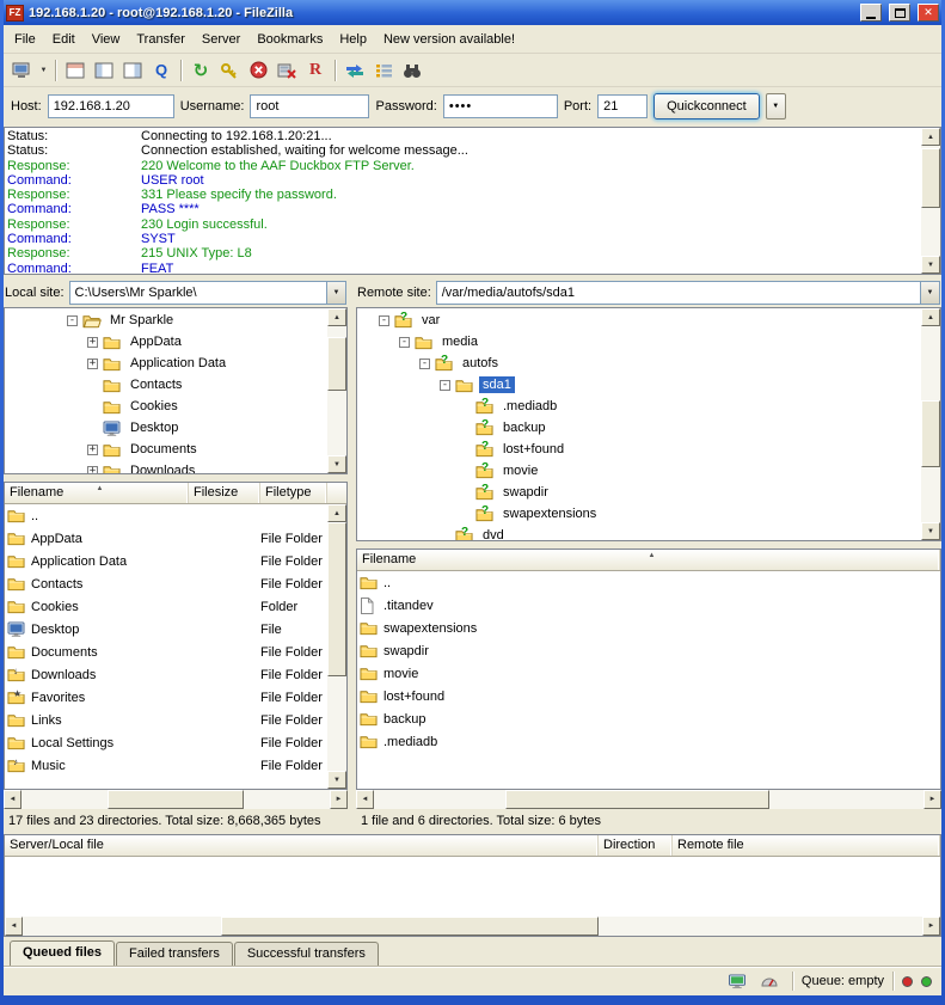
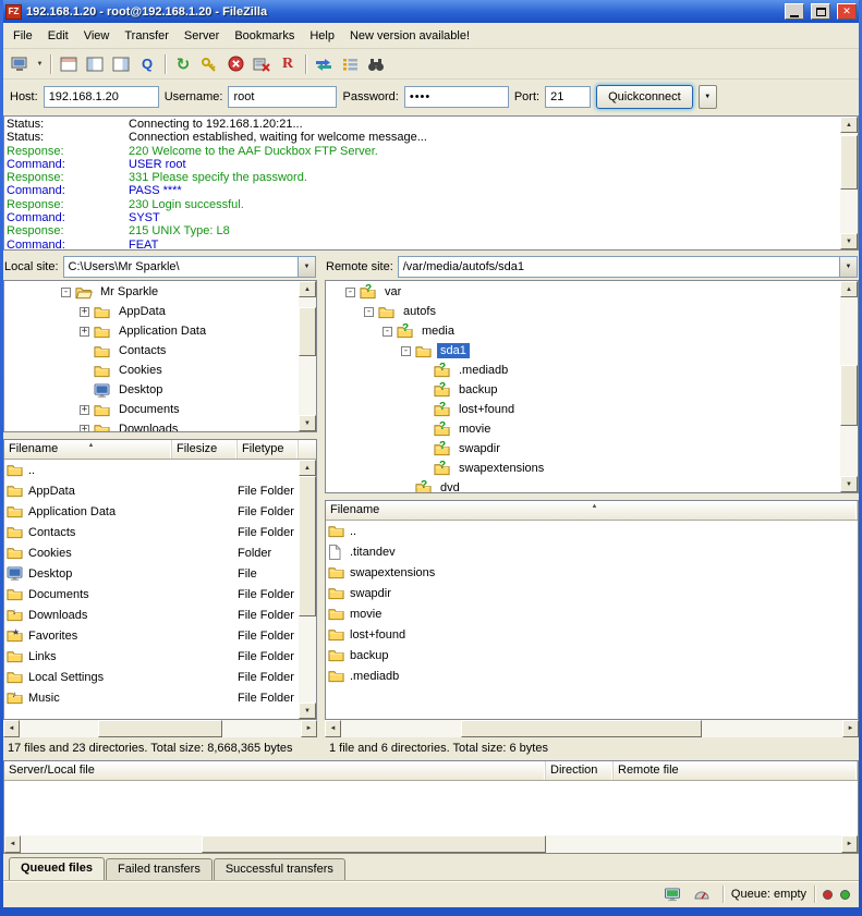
  FZ
  192.168.1.20 - root@192.168.1.20 - FileZilla
  ✕
  File
  Edit
  View
  Transfer
  Server
  Bookmarks
  Help
  New version available!
  Q
  ↻
  R
  Host:
  192.168.1.20
  Username:
  root
  Password:
  ••••
  Port:
  21
  Quickconnect
  Status: Connecting to 192.168.1.20:21...
  Status: Connection established, waiting for welcome message...
  Response: 220 Welcome to the AAF Duckbox FTP Server.
  Command: USER root
  Response: 331 Please specify the password.
  Command: PASS ****
  Response: 230 Login successful.
  Command: SYST
  Response: 215 UNIX Type: L8
  Command: FEAT
  Local site:
  C:\Users\Mr Sparkle\
  -
  Mr Sparkle
  +
  AppData
  +
  Application Data
  Contacts
  Cookies
  Desktop
  +
  Documents
  +
  Downloads
  Filename
  Filesize
  Filetype
  ..
  AppData
  File Folder
  Application Data
  File Folder
  Contacts
  File Folder
  Cookies
  Folder
  Desktop
  File
  Documents
  File Folder
  ↓
  Downloads
  File Folder
  ★
  Favorites
  File Folder
  Links
  File Folder
  Local Settings
  File Folder
  ♪
  Music
  File Folder
  17 files and 23 directories. Total size: 8,668,365 bytes
  Remote site:
  /var/media/autofs/sda1
  -
  ?
  var
  -
- media
+ autofs
  -
  ?
- autofs
+ media
  -
  sda1
  ?
  .mediadb
  ?
  backup
  ?
  lost+found
  ?
  movie
  ?
  swapdir
  ?
  swapextensions
  ?
  dvd
  Filename
  ..
  .titandev
  swapextensions
  swapdir
  movie
  lost+found
  backup
  .mediadb
  1 file and 6 directories. Total size: 6 bytes
  Server/Local file
  Direction
  Remote file
  Queued files
  Failed transfers
  Successful transfers
  Queue: empty
